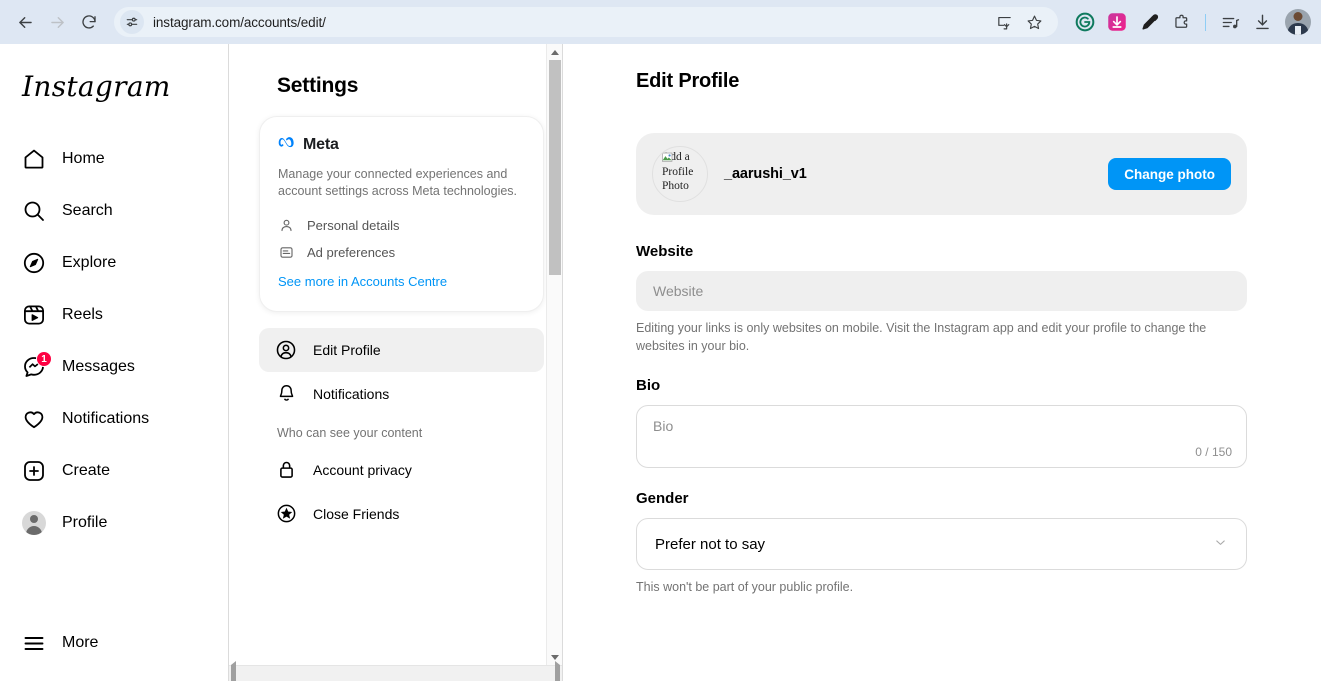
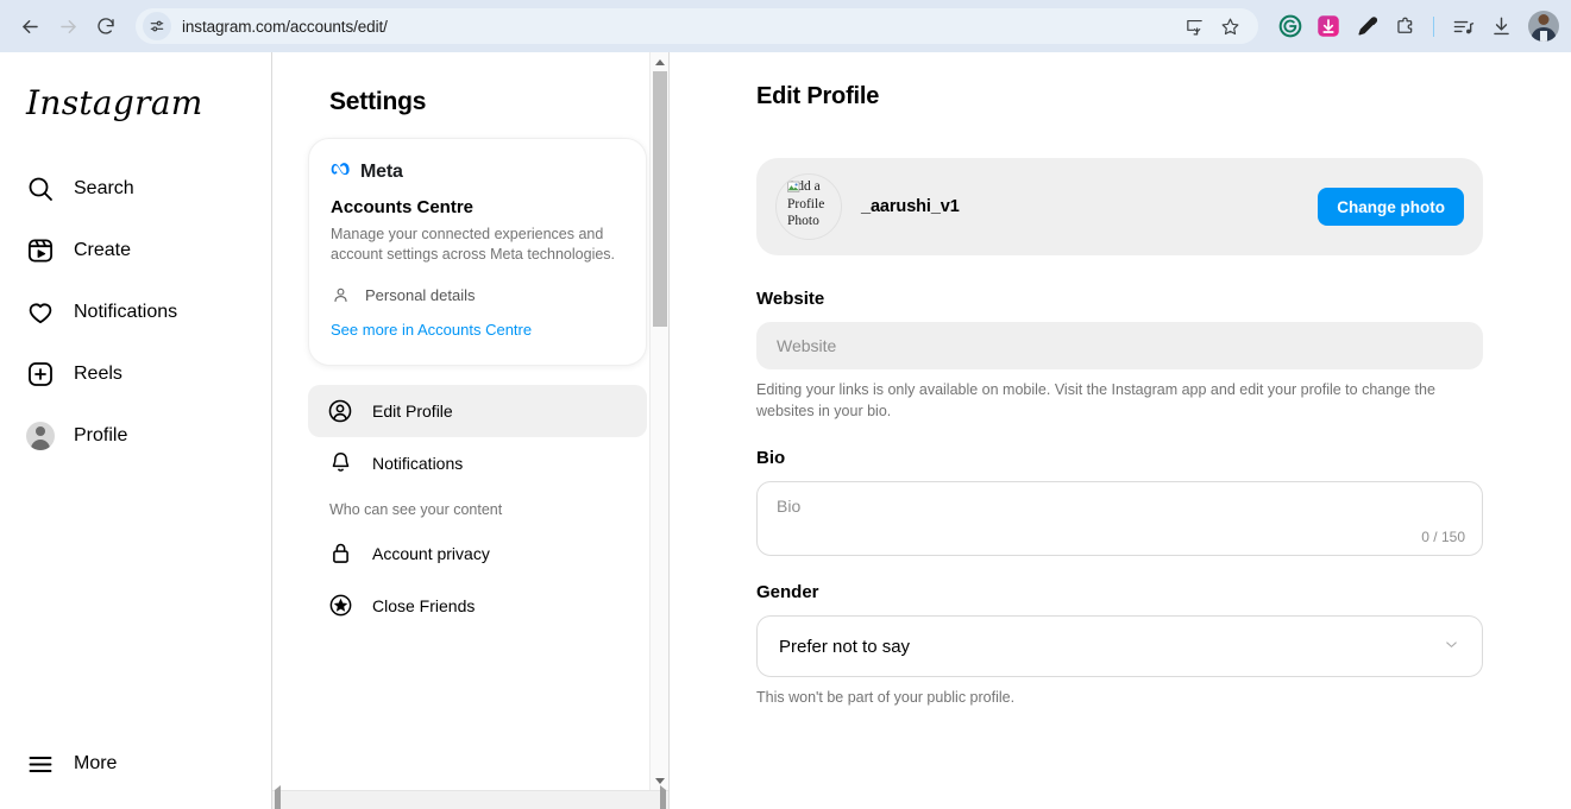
  instagram.com/accounts/edit/
  Instagram
- Home
  Search
- Explore
- Reels
+ Create
- 1
- Messages
  Notifications
- Create
+ Reels
  Profile
  More
  Settings
  Meta
+ Accounts Centre
  Manage your connected experiences and account settings across Meta technologies.
  Personal details
- Ad preferences
  See more in Accounts Centre
  Edit Profile
  Notifications
  Who can see your content
  Account privacy
  Close Friends
  Edit Profile
  dd a
  Profile
  Photo
  _aarushi_v1
  Change photo
  Website
  Website
- Editing your links is only websites on mobile. Visit the Instagram app and edit your profile to change the websites in your bio.
+ Editing your links is only available on mobile. Visit the Instagram app and edit your profile to change the websites in your bio.
  Bio
  Bio
  0 / 150
  Gender
  Prefer not to say
  This won't be part of your public profile.
